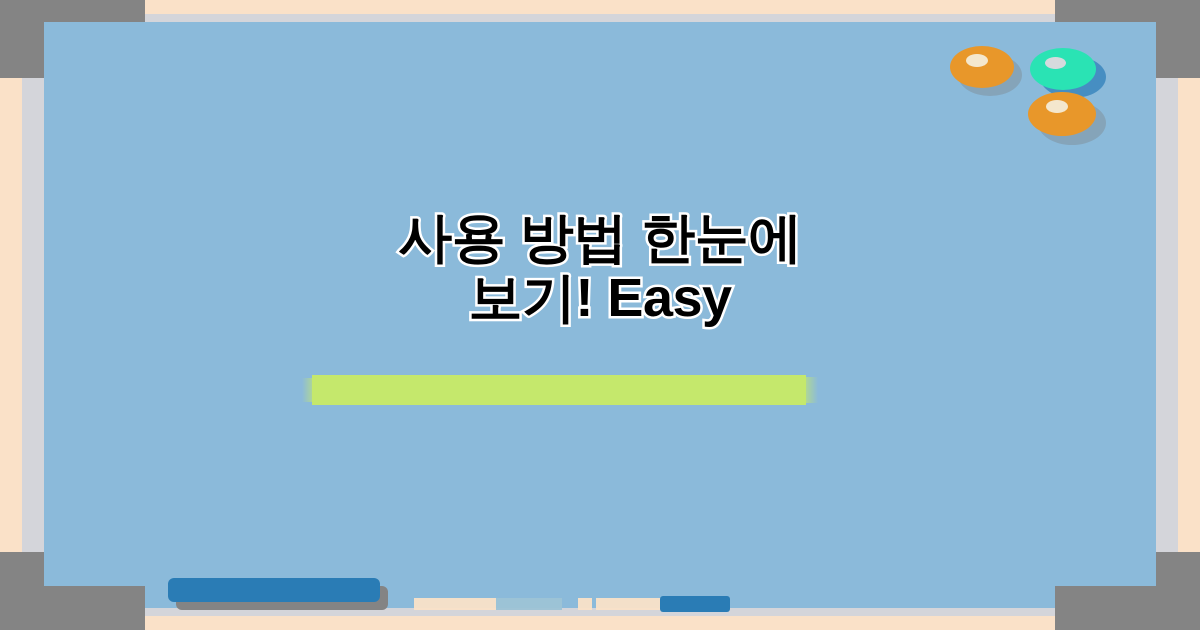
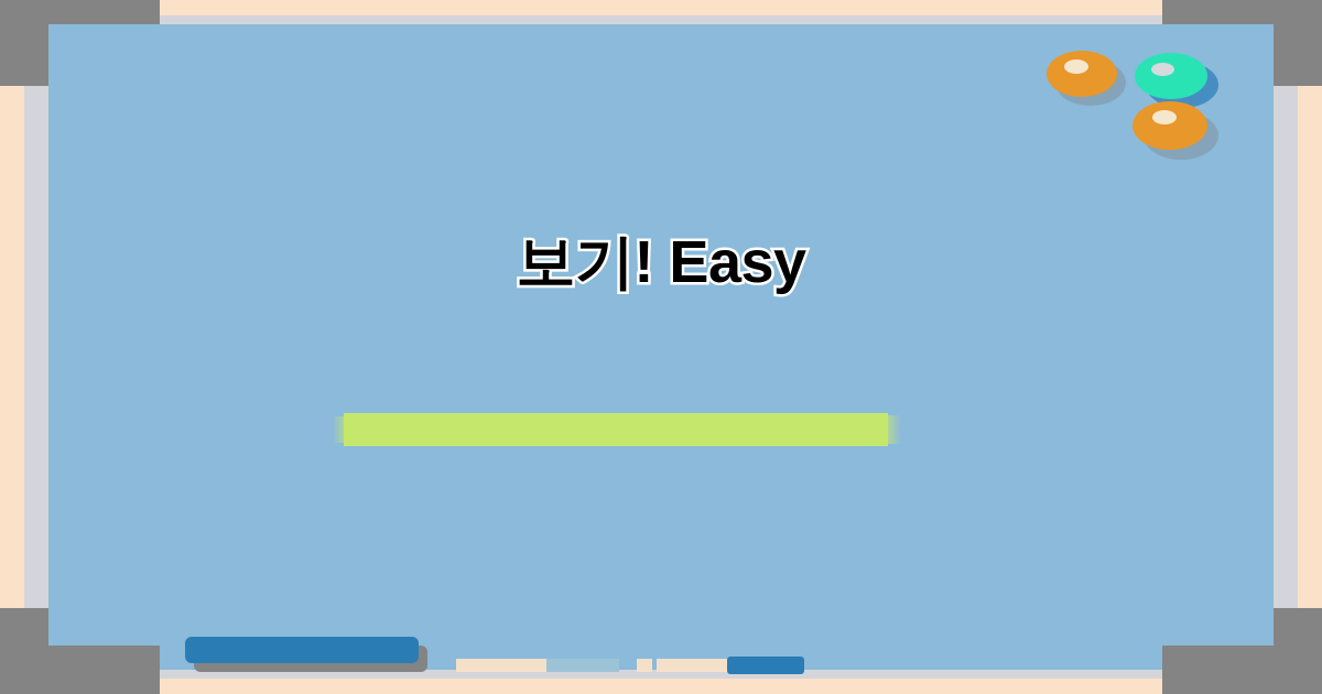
- 사용 방법 한눈에
  보기! Easy
